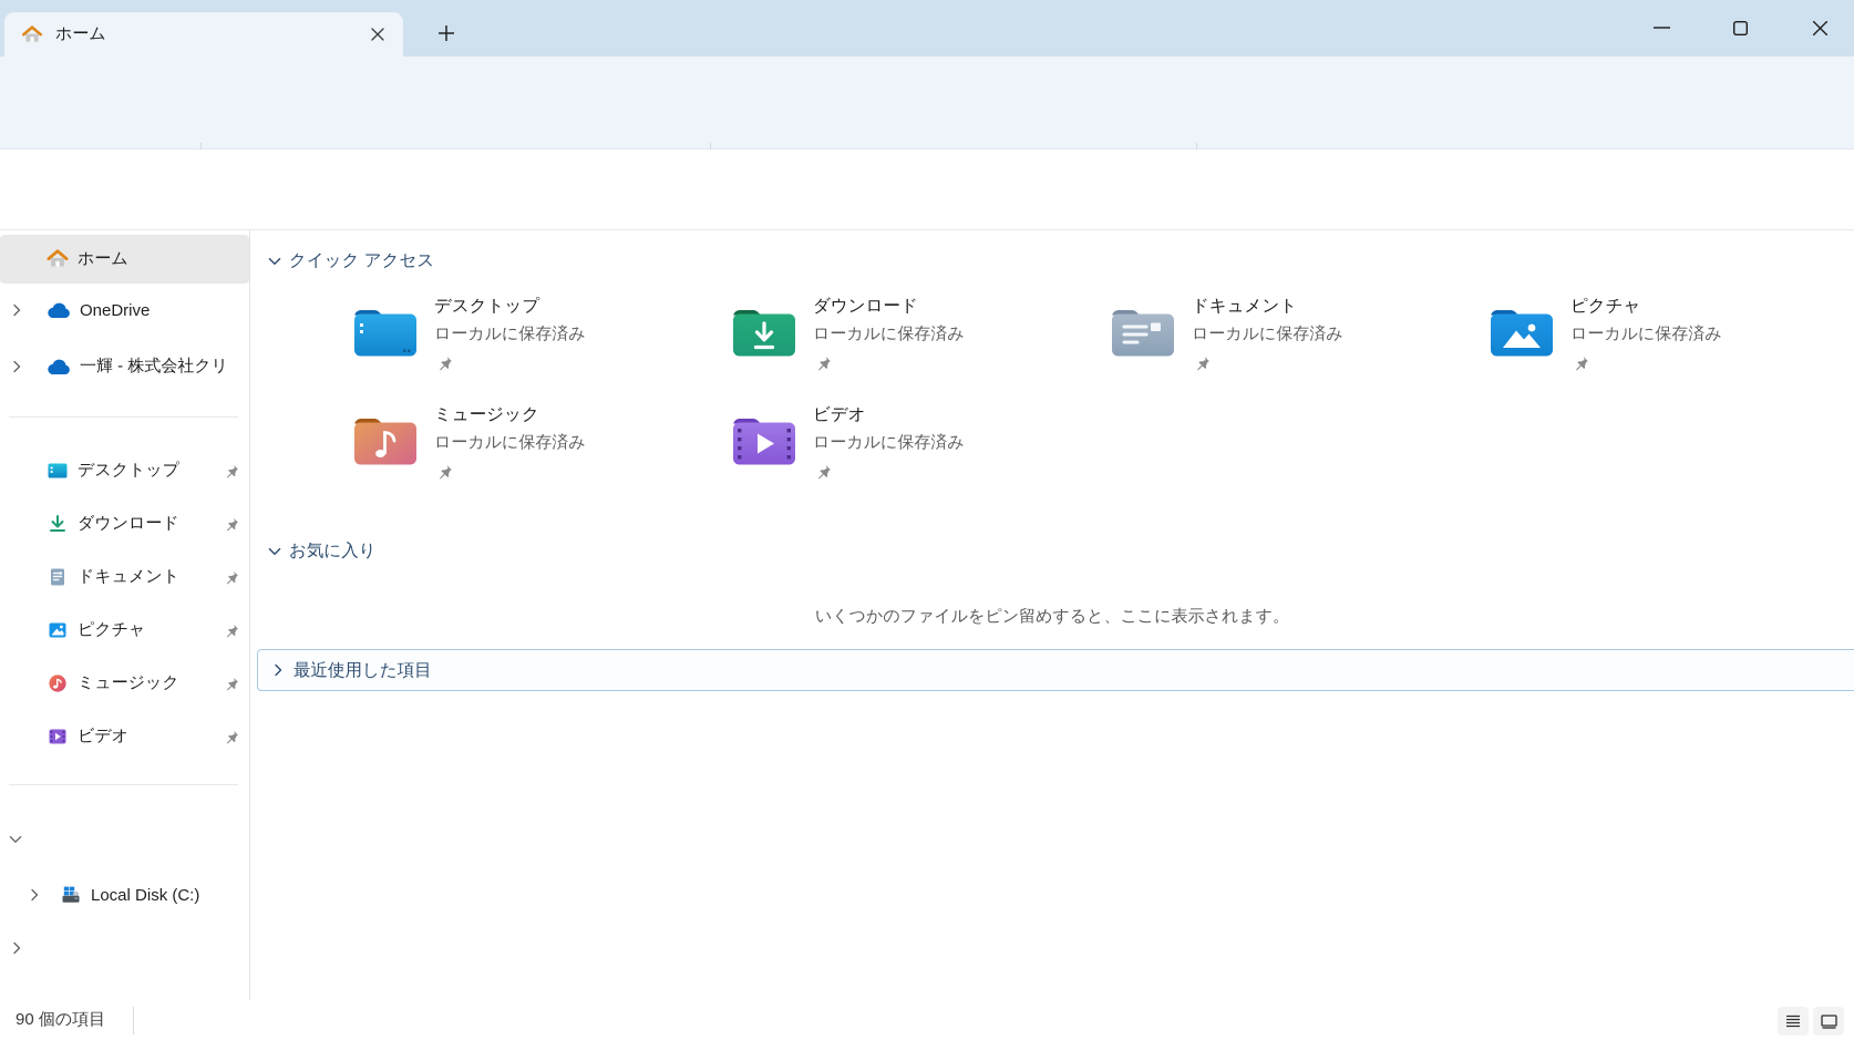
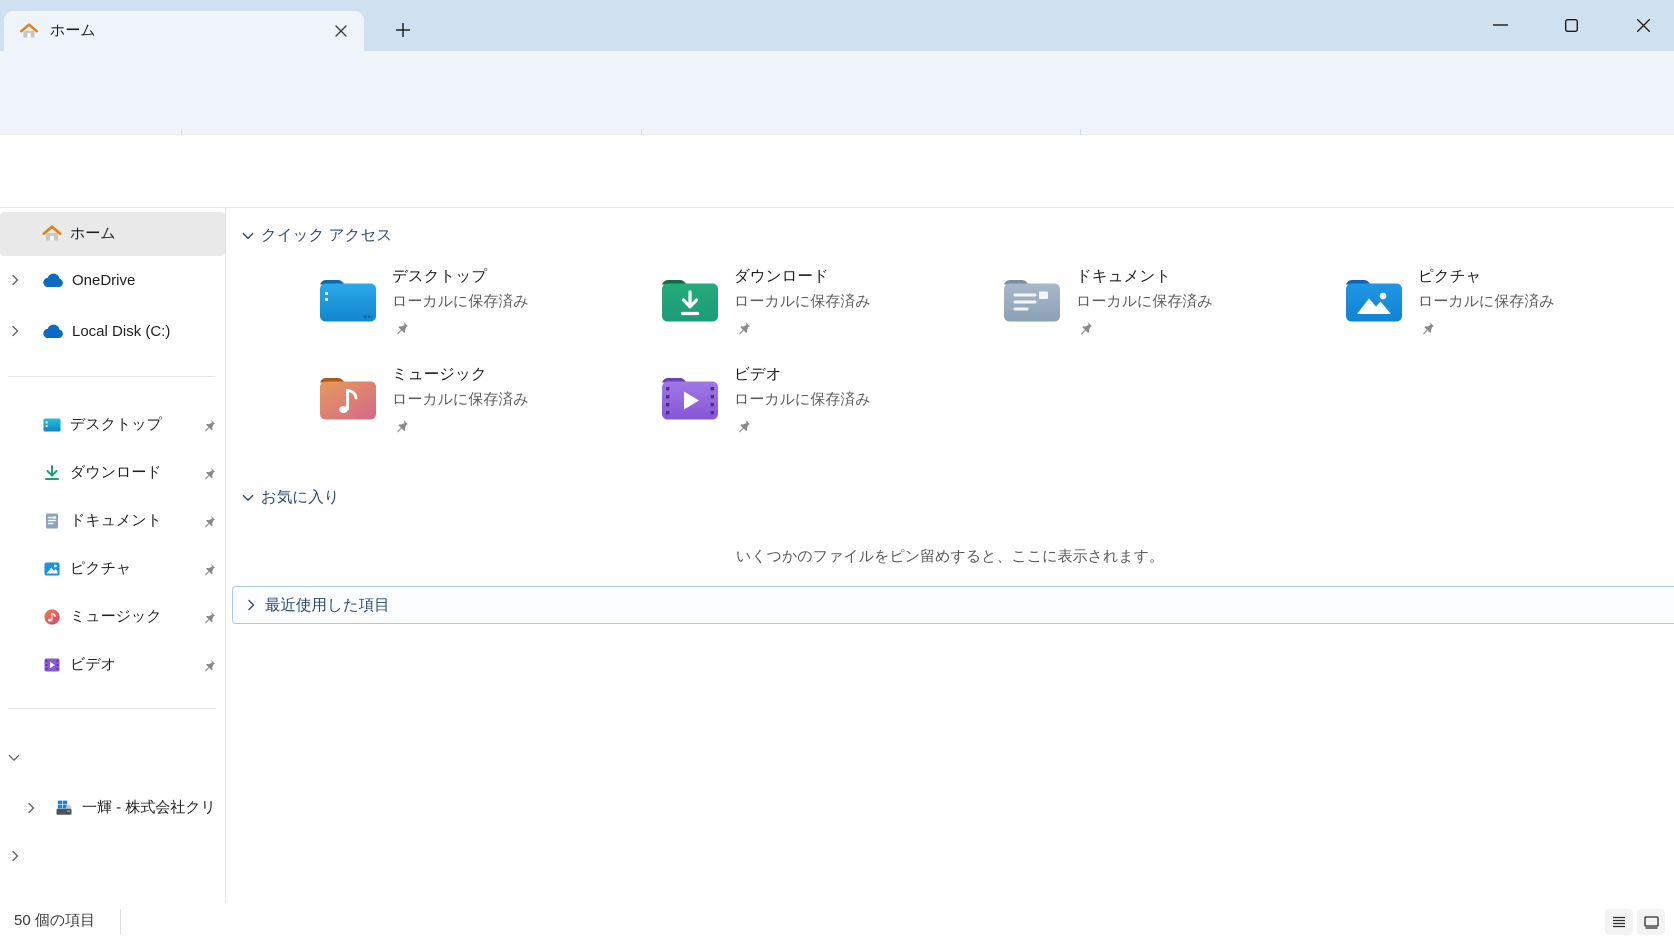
  ホーム
  ホーム
  OneDrive
- 一輝 - 株式会社クリ
+ Local Disk (C:)
  デスクトップ
  ダウンロード
  ドキュメント
  ピクチャ
  ミュージック
  ビデオ
- Local Disk (C:)
+ 一輝 - 株式会社クリ
  クイック アクセス
  デスクトップ
  ローカルに保存済み
  ダウンロード
  ローカルに保存済み
  ドキュメント
  ローカルに保存済み
  ピクチャ
  ローカルに保存済み
  ミュージック
  ローカルに保存済み
  ビデオ
  ローカルに保存済み
  お気に入り
  いくつかのファイルをピン留めすると、ここに表示されます。
  最近使用した項目
- 90 個の項目
+ 50 個の項目
